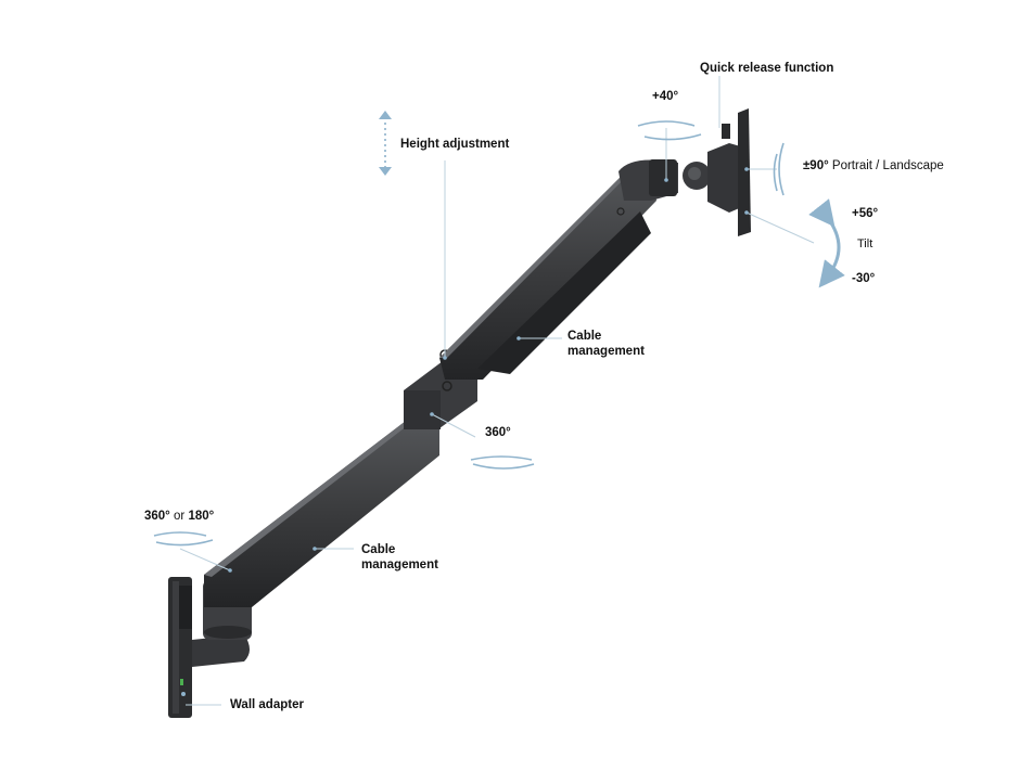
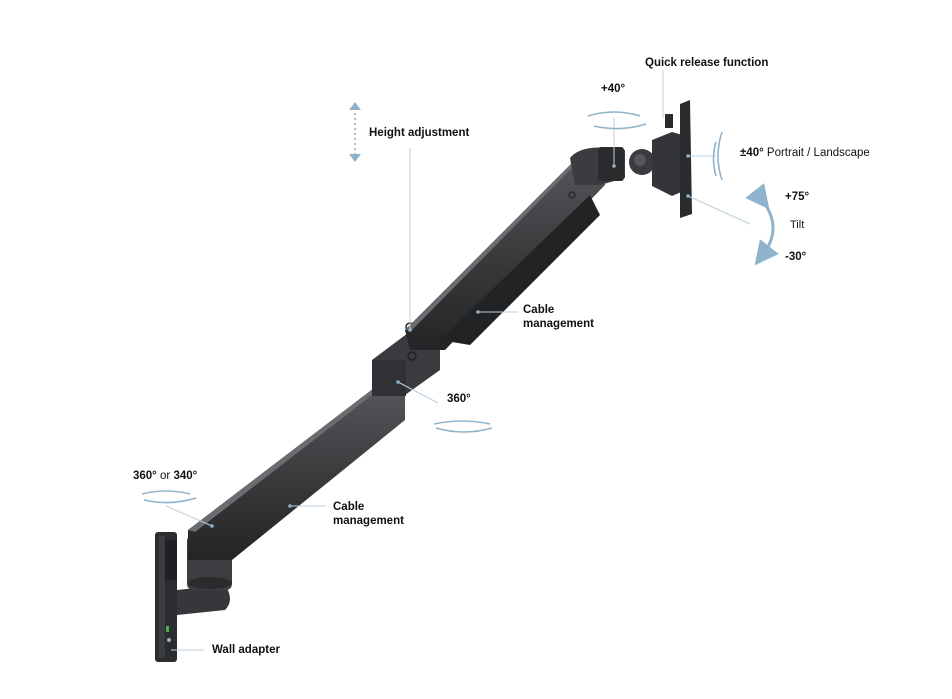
  Quick release function
  +40°
- ±90° Portrait / Landscape
+ ±40° Portrait / Landscape
- +56°
+ +75°
  Tilt
  -30°
  Height adjustment
  Cable
  management
  360°
  Cable
  management
- 360° or 180°
+ 360° or 340°
  Wall adapter
